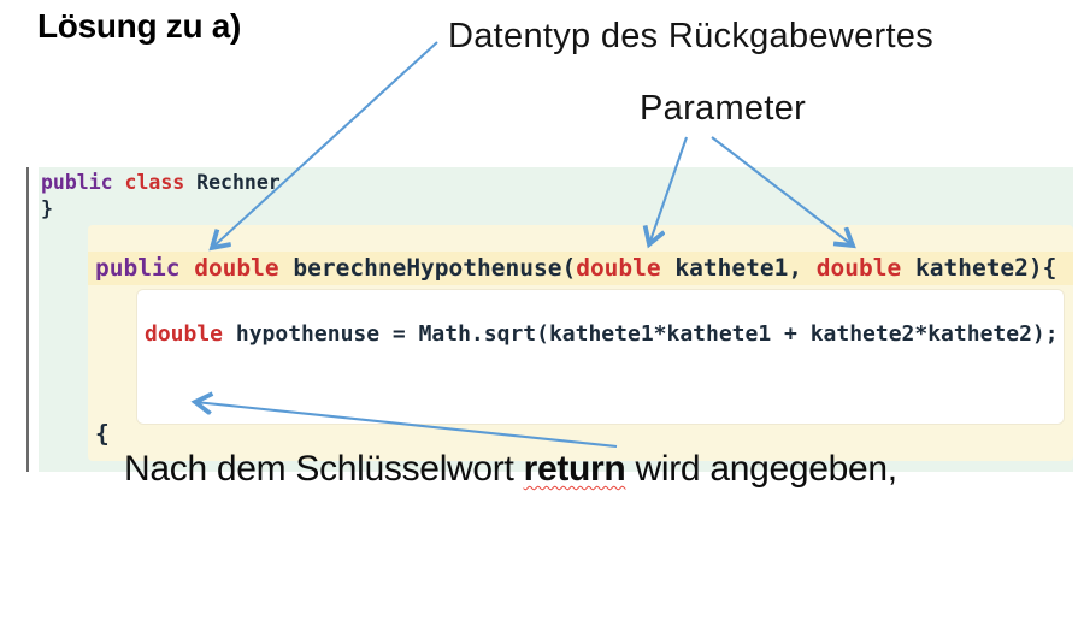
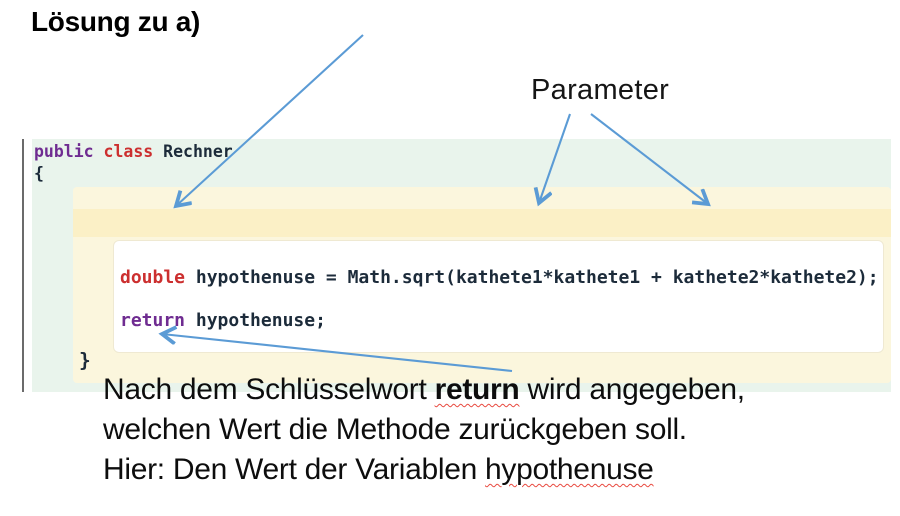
  public class Rechner
- }
+ {
- public double berechneHypothenuse(double kathete1, double kathete2){
  double hypothenuse = Math.sqrt(kathete1*kathete1 + kathete2*kathete2);
+ return hypothenuse;
- {
+ }
  Lösung zu a)
- Datentyp des Rückgabewertes
  Parameter
  Nach dem Schlüsselwort return wird angegeben,
+ welchen Wert die Methode zurückgeben soll.
+ Hier: Den Wert der Variablen hypothenuse
